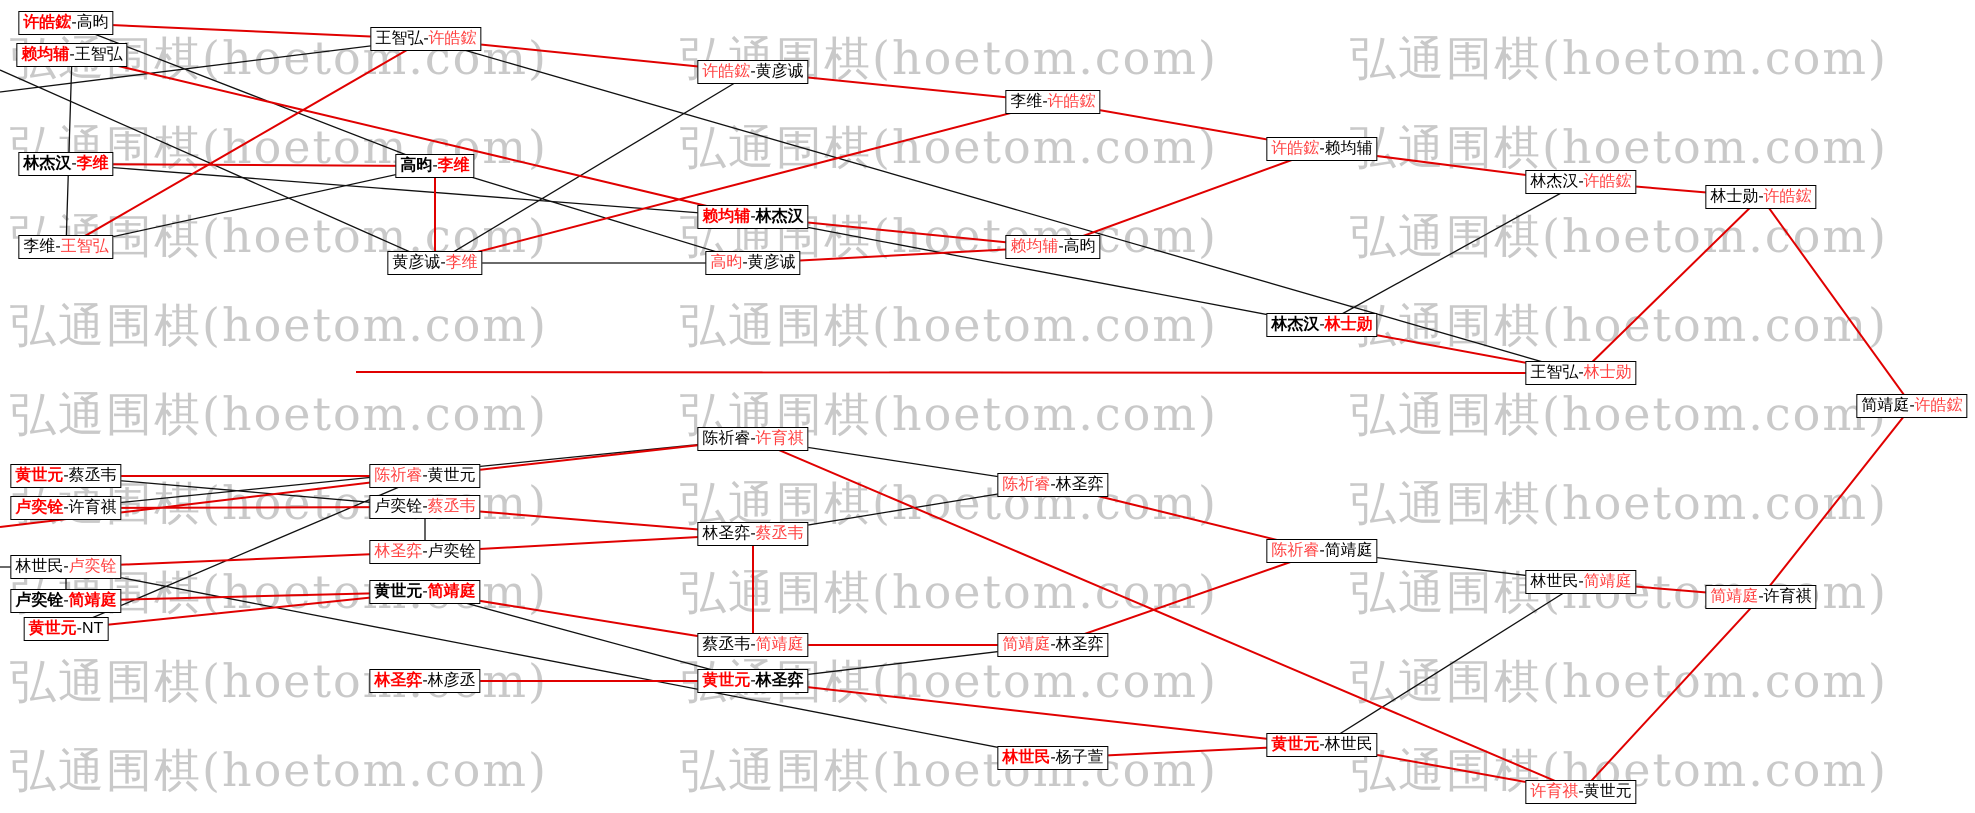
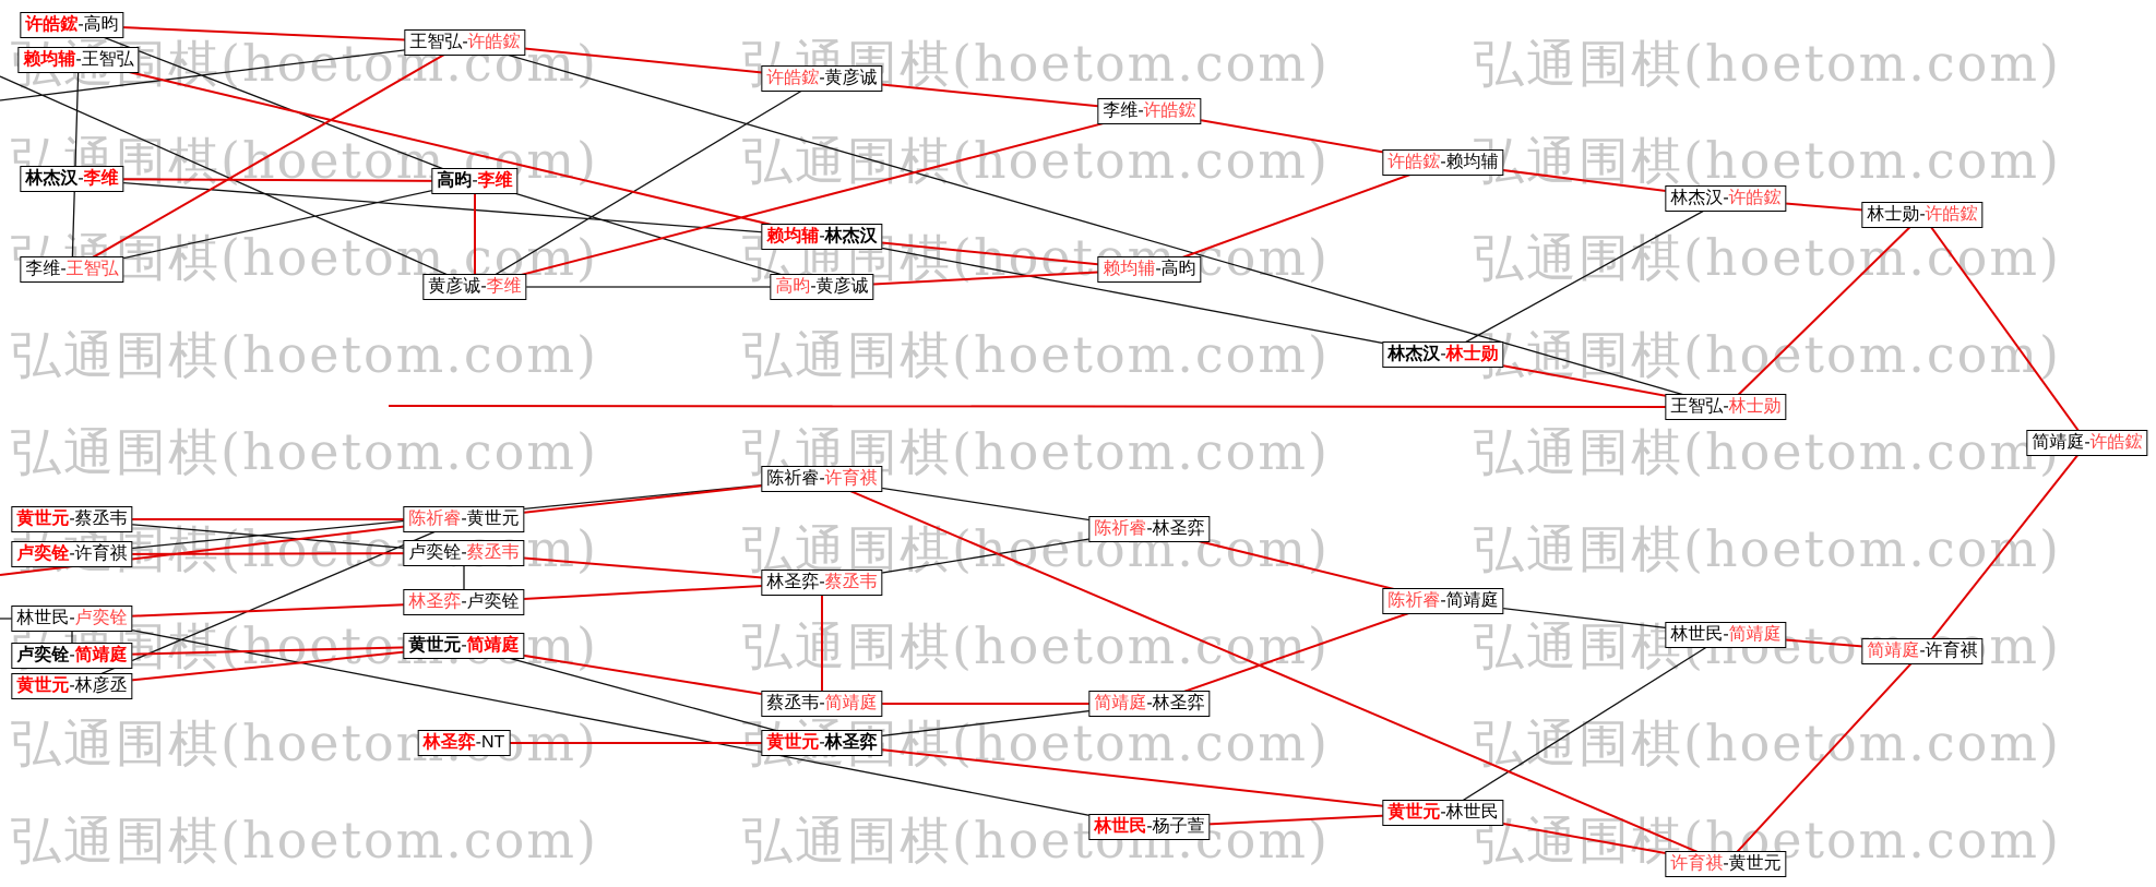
  围棋(hetom.com)
  弘通围棋(hoetom.com)
  弘通围棋(hoetom.com)
  弘通围棋(oeto.com)
  弘通棋hoetom.com)
  通围棋(hoetom.com)
  围棋(hoetom.com
  弘通围棋(hoetom.com)
  弘通围棋(hoetom.com)
  弘通围棋(hoetom.com)
  通围棋(hoetom.com)
  弘通围棋(hoetom.com)
  弘通围棋(hoetom.com)
  弘通围棋(hoetom.com
  弘通围棋(hoetom.com)
  弘通围棋(hoetom.com)
  弘围棋(hoetom.com)
  棋(hoetom.com)
  弘通围棋(hoetom.com)
  弘通围棋(hoetom.com)
  弘通围棋(hoetom.com)
  弘通围棋(hoetom.com)
  许皓鋐-高昀
  赖均辅-王智弘
  林杰汉-李维
  李维-王智弘
  黄世元-蔡丞韦
  卢奕铨-许育祺
  林世民-卢奕铨
  卢奕铨-简靖庭
- 黄世元-NT
+ 黄世元-林彦丞
  王智弘-许皓鋐
  高昀-李维
  黄彦诚-李维
  陈祈睿-黄世元
  卢奕铨-蔡丞韦
  林圣弈-卢奕铨
  黄世元-简靖庭
- 林圣弈-林彦丞
+ 林圣弈-NT
  许皓鋐-黄彦诚
  赖均辅-林杰汉
  高昀-黄彦诚
  陈祈睿-许育祺
  林圣弈-蔡丞韦
  蔡丞韦-简靖庭
  黄世元-林圣弈
  李维-许皓鋐
  赖均辅-高昀
  陈祈睿-林圣弈
  简靖庭-林圣弈
  林世民-杨子萱
  许皓鋐-赖均辅
  林杰汉-林士勋
  陈祈睿-简靖庭
  黄世元-林世民
  林杰汉-许皓鋐
  王智弘-林士勋
  林世民-简靖庭
  许育祺-黄世元
  林士勋-许皓鋐
  简靖庭-许育祺
  简靖庭-许皓鋐
